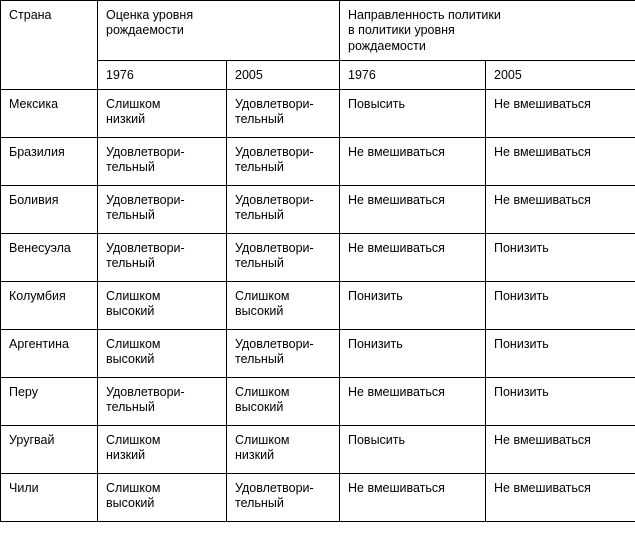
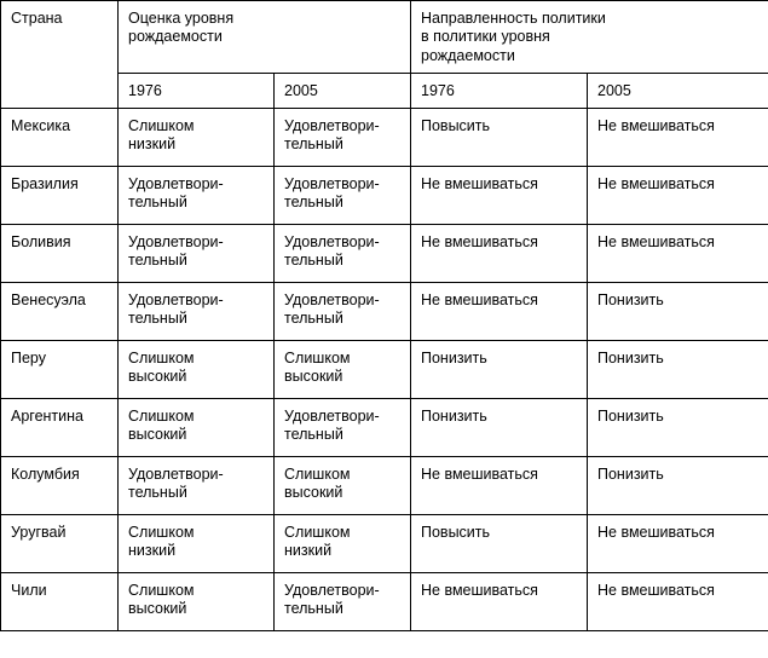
  Страна	Оценка уровня рождаемости	Направленность политики в политики уровня рождаемости
  1976	2005	1976	2005
  Мексика	Слишком низкий	Удовлетвори- тельный	Повысить	Не вмешиваться
  Бразилия	Удовлетвори- тельный	Удовлетвори- тельный	Не вмешиваться	Не вмешиваться
  Боливия	Удовлетвори- тельный	Удовлетвори- тельный	Не вмешиваться	Не вмешиваться
  Венесуэла	Удовлетвори- тельный	Удовлетвори- тельный	Не вмешиваться	Понизить
- Колумбия	Слишком высокий	Слишком высокий	Понизить	Понизить
+ Перу	Слишком высокий	Слишком высокий	Понизить	Понизить
  Аргентина	Слишком высокий	Удовлетвори- тельный	Понизить	Понизить
- Перу	Удовлетвори- тельный	Слишком высокий	Не вмешиваться	Понизить
+ Колумбия	Удовлетвори- тельный	Слишком высокий	Не вмешиваться	Понизить
  Уругвай	Слишком низкий	Слишком низкий	Повысить	Не вмешиваться
  Чили	Слишком высокий	Удовлетвори- тельный	Не вмешиваться	Не вмешиваться
